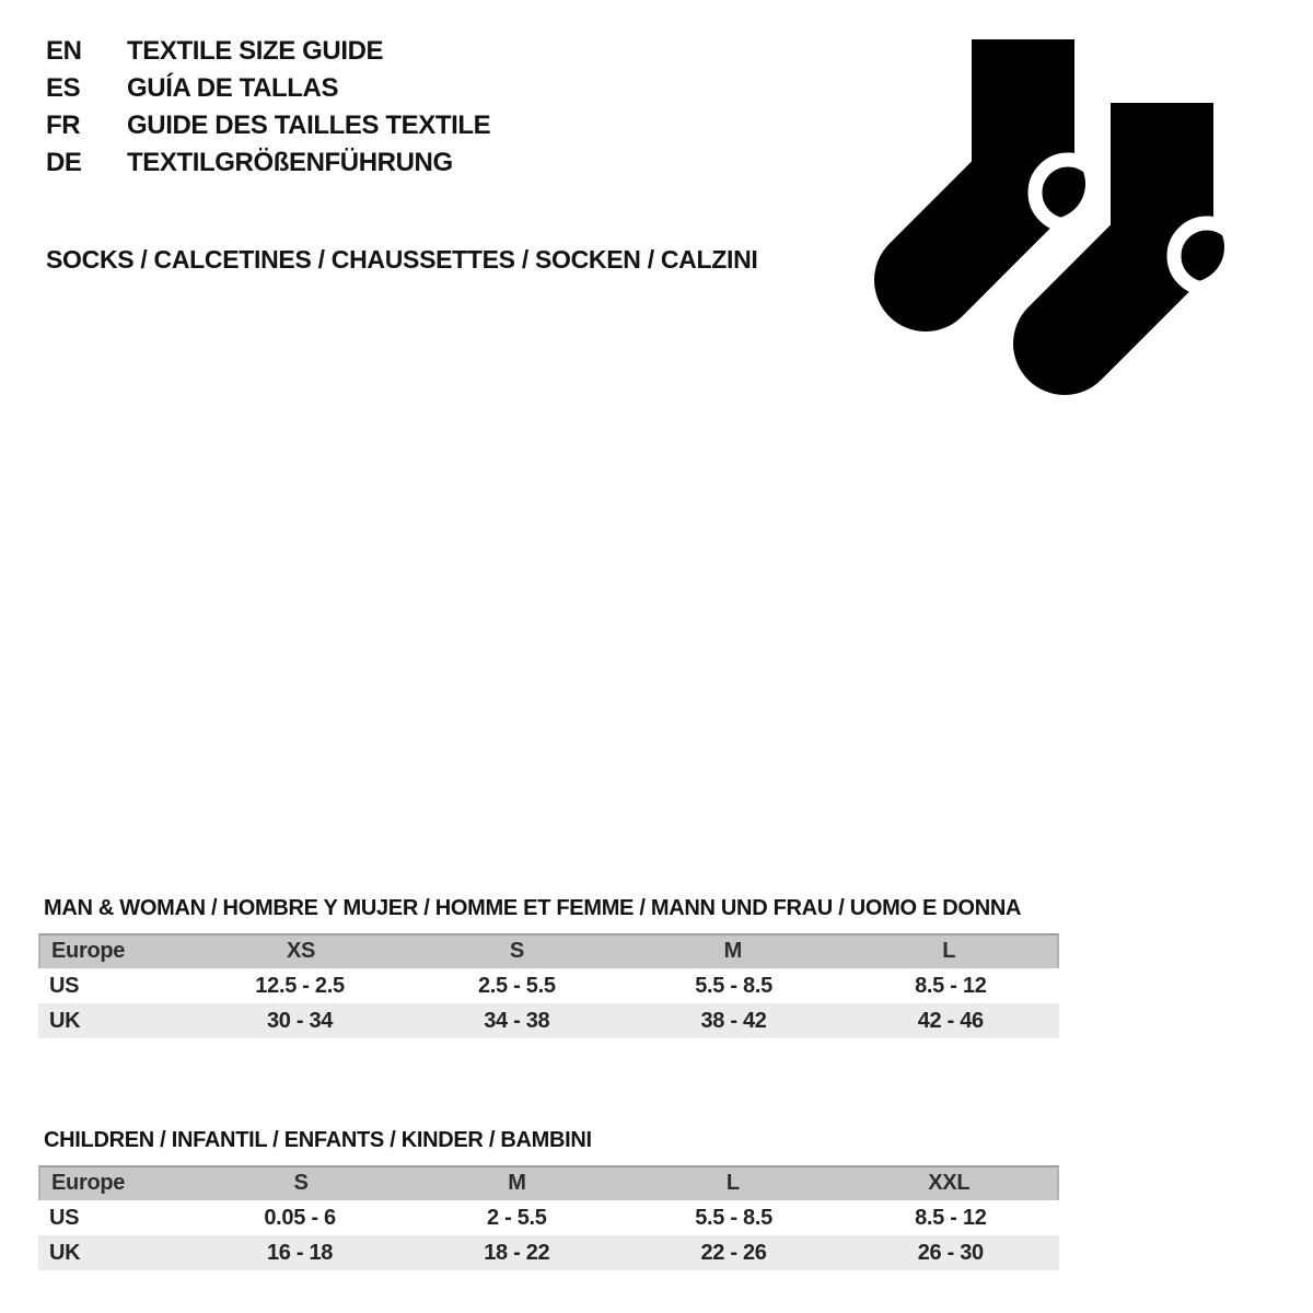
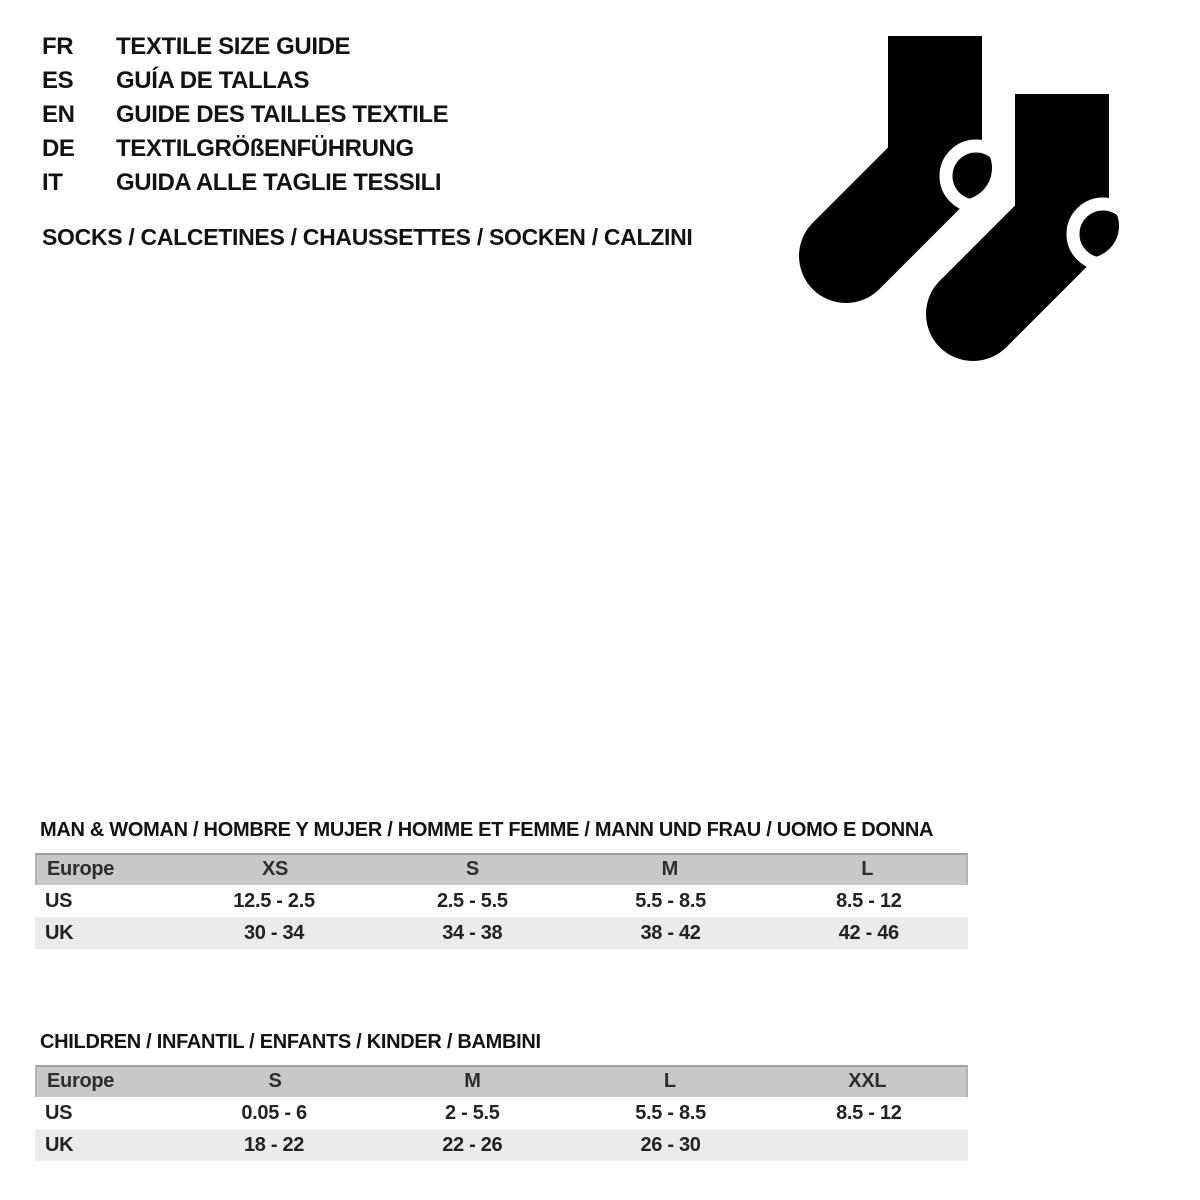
- EN TEXTILE SIZE GUIDE
+ FR TEXTILE SIZE GUIDE
  ES GUÍA DE TALLAS
- FR GUIDE DES TAILLES TEXTILE
+ EN GUIDE DES TAILLES TEXTILE
  DE TEXTILGRÖßENFÜHRUNG
+ IT GUIDA ALLE TAGLIE TESSILI
  SOCKS / CALCETINES / CHAUSSETTES / SOCKEN / CALZINI
  MAN & WOMAN / HOMBRE Y MUJER / HOMME ET FEMME / MANN UND FRAU / UOMO E DONNA
  Europe
  XS
  S
  M
  L
  US
  12.5 - 2.5
  2.5 - 5.5
  5.5 - 8.5
  8.5 - 12
  UK
  30 - 34
  34 - 38
  38 - 42
  42 - 46
  CHILDREN / INFANTIL / ENFANTS / KINDER / BAMBINI
  Europe
  S
  M
  L
  XXL
  US
  0.05 - 6
  2 - 5.5
  5.5 - 8.5
  8.5 - 12
  UK
- 16 - 18
  18 - 22
  22 - 26
  26 - 30
